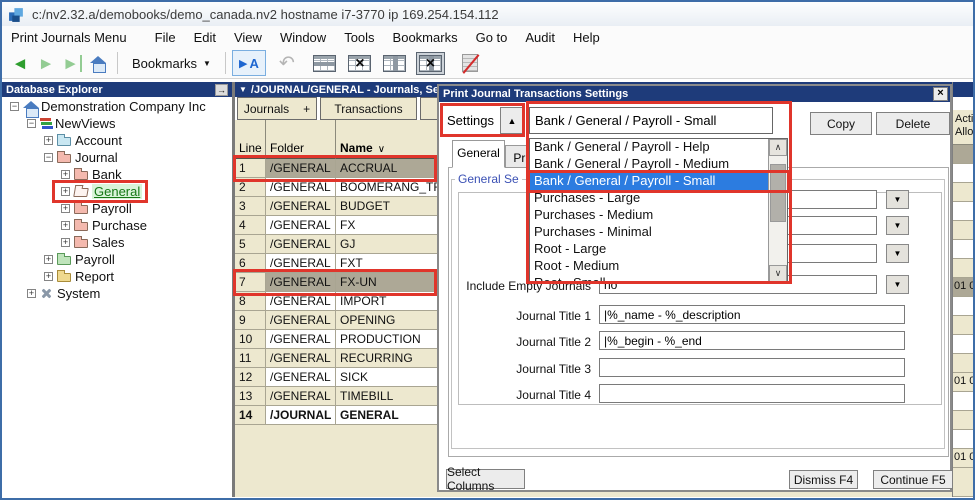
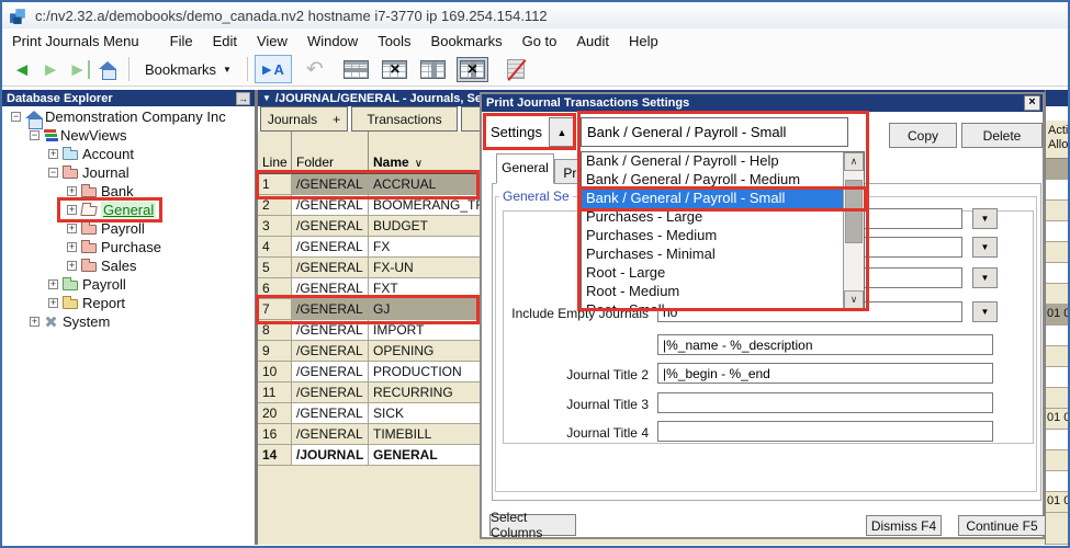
  c:/nv2.32.a/demobooks/demo_canada.nv2 hostname i7-3770 ip 169.254.154.112
  Print Journals Menu
  File
  Edit
  View
  Window
  Tools
  Bookmarks
  Go to
  Audit
  Help
  ◄
  ►
  ►
  Bookmarks
  ▼
  ▶
  A
  ↶
  Database Explorer
  →
  −
  Demonstration Company Inc
  −
  NewViews
  +
  Account
  −
  Journal
  +
  Bank
  +
  General
  +
  Payroll
  +
  Purchase
  +
  Sales
  +
  Payroll
  +
  Report
  +
  System
  ▼
  /JOURNAL/GENERAL - Journals, Se
  Journals
  +
  Transactions
  Line
  Folder
  Name
  ∨
  1
  /GENERAL
  ACCRUAL
  2
  /GENERAL
  BOOMERANG_T
  3
  /GENERAL
  BUDGET
  4
  /GENERAL
  FX
  5
  /GENERAL
- GJ
+ FX-UN
  6
  /GENERAL
  FXT
  7
  /GENERAL
- FX-UN
+ GJ
  8
  /GENERAL
  IMPORT
  9
  /GENERAL
  OPENING
  10
  /GENERAL
  PRODUCTION
  11
  /GENERAL
  RECURRING
- 12
+ 20
  /GENERAL
  SICK
- 13
+ 16
  /GENERAL
  TIMEBILL
  14
  /JOURNAL
  GENERAL
  Acti
  Allo
  01 0
  01 0
  01 0
  Print Journal Transactions Settings
  ×
  Settings
  ▲
  Bank / General / Payroll - Small
  Copy
  Delete
  General
  Pri
  General Se
  ▼
  ▼
  ▼
  Include Empty Journals
  no
  ▼
- Journal Title 1
  |%_name - %_description
  Journal Title 2
  |%_begin - %_end
  Journal Title 3
  Journal Title 4
  Select Columns
  Dismiss F4
  Continue F5
  Bank / General / Payroll - Help
  Bank / General / Payroll - Medium
  Bank / General / Payroll - Small
  Purchases - Large
  Purchases - Medium
  Purchases - Minimal
  Root - Large
  Root - Medium
  Root - Small
  ∧
  ∨
